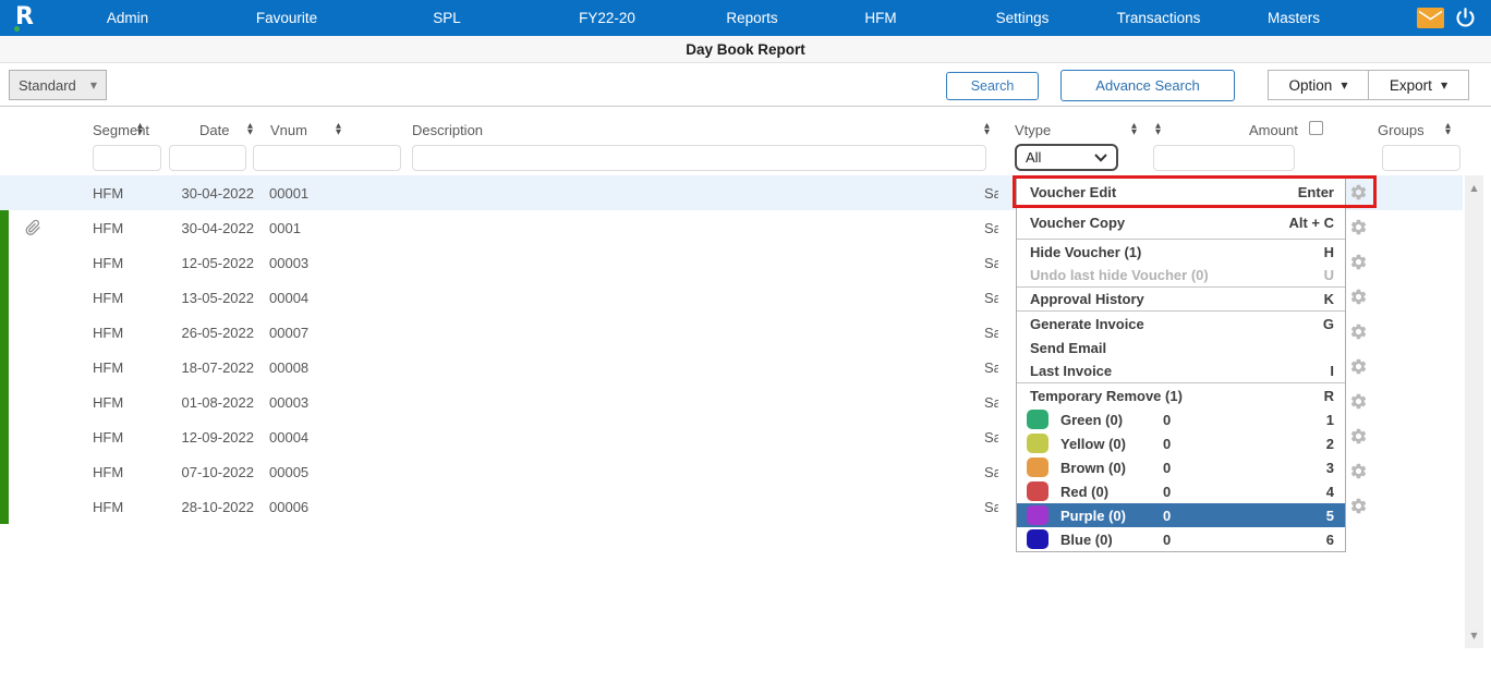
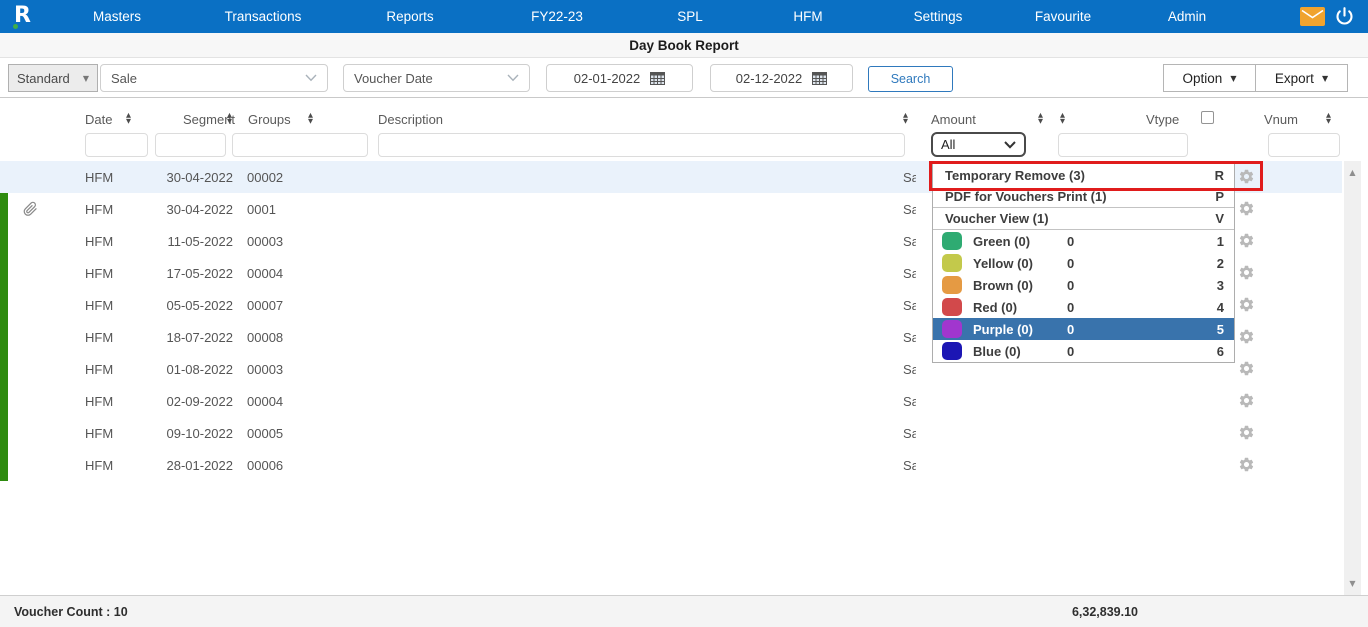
  R
- Admin
+ Masters
- Favourite
+ Transactions
- SPL
+ Reports
- FY22-20
+ FY22-23
- Reports
+ SPL
  HFM
  Settings
- Transactions
+ Favourite
- Masters
+ Admin
  Day Book Report
  Standard
  ▼
+ Sale
+ Voucher Date
+ 02-01-2022
+ 02-12-2022
  Search
- Advance Search
  Option
  ▼
  Export
  ▼
- Segment
+ Date
  ▲
  ▼
- Date
+ Segment
  ▲
  ▼
- Vnum
+ Groups
  ▲
  ▼
  Description
  ▲
  ▼
- Vtype
+ Amount
  ▲
  ▼
  ▲
  ▼
- Amount
+ Vtype
- Groups
+ Vnum
  ▲
  ▼
  All
  HFM
  30-04-2022
- 00001
+ 00002
  HFM
  30-04-2022
  0001
  HFM
- 12-05-2022
+ 11-05-2022
  00003
  HFM
- 13-05-2022
+ 17-05-2022
  00004
  HFM
- 26-05-2022
+ 05-05-2022
  00007
  HFM
  18-07-2022
  00008
  HFM
  01-08-2022
  00003
  HFM
- 12-09-2022
+ 02-09-2022
  00004
  HFM
- 07-10-2022
+ 09-10-2022
  00005
  HFM
- 28-10-2022
+ 28-01-2022
  00006
- Voucher Edit
- Enter
- Voucher Copy
- Alt + C
- Hide Voucher (1)
- H
- Undo last hide Voucher (0)
- U
- Approval History
- K
- Generate Invoice
- G
- Send Email
- Last Invoice
- I
- Temporary Remove (1)
+ Temporary Remove (3)
  R
+ PDF for Vouchers Print (1)
+ P
+ Voucher View (1)
+ V
  Green (0)
  0
  1
  Yellow (0)
  0
  2
  Brown (0)
  0
  3
  Red (0)
  0
  4
  Purple (0)
  0
  5
  Blue (0)
  0
  6
  ▲
  ▼
+ Voucher Count : 10
+ 6,32,839.10
